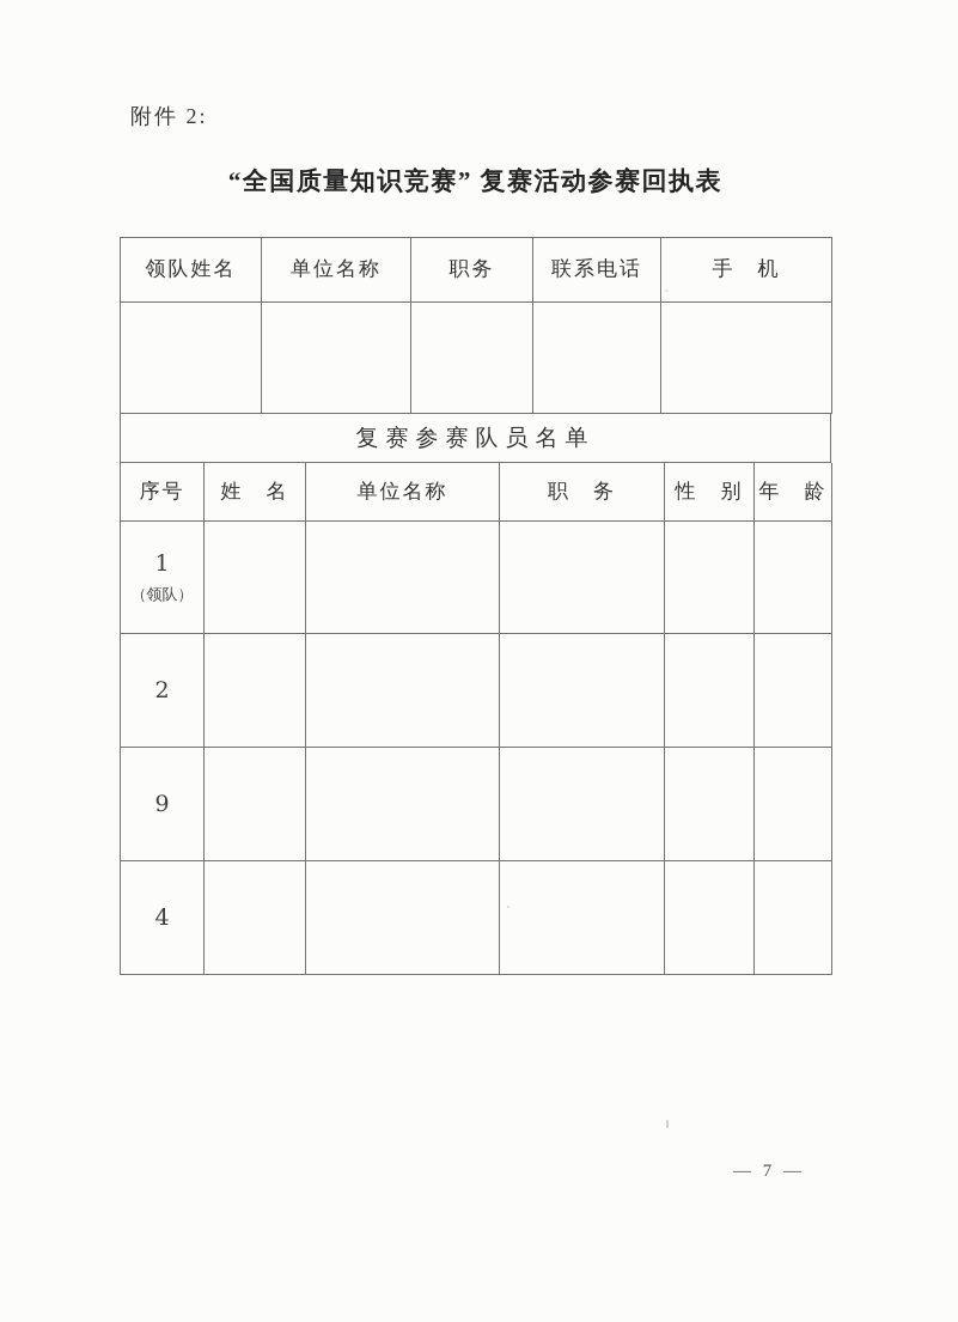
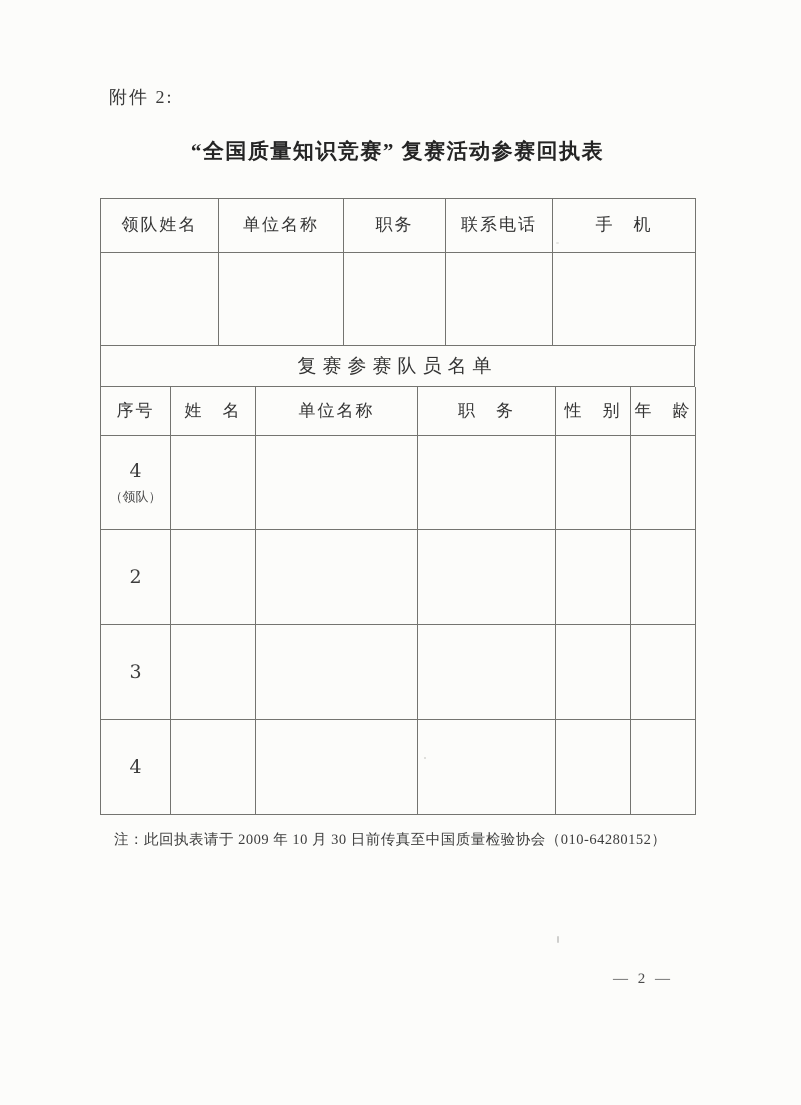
  附件 2:
  “全国质量知识竞赛” 复赛活动参赛回执表
  领队姓名	单位名称	职务	联系电话	手 机
  复赛参赛队员名单
  序号	姓 名	单位名称	职 务	性 别	年 龄
- 1 （领队）
+ 4 （领队）
  2
- 9
+ 3
  4
+ 注：此回执表请于 2009 年 10 月 30 日前传真至中国质量检验协会（010-64280152）
- — 7 —
+ — 2 —
